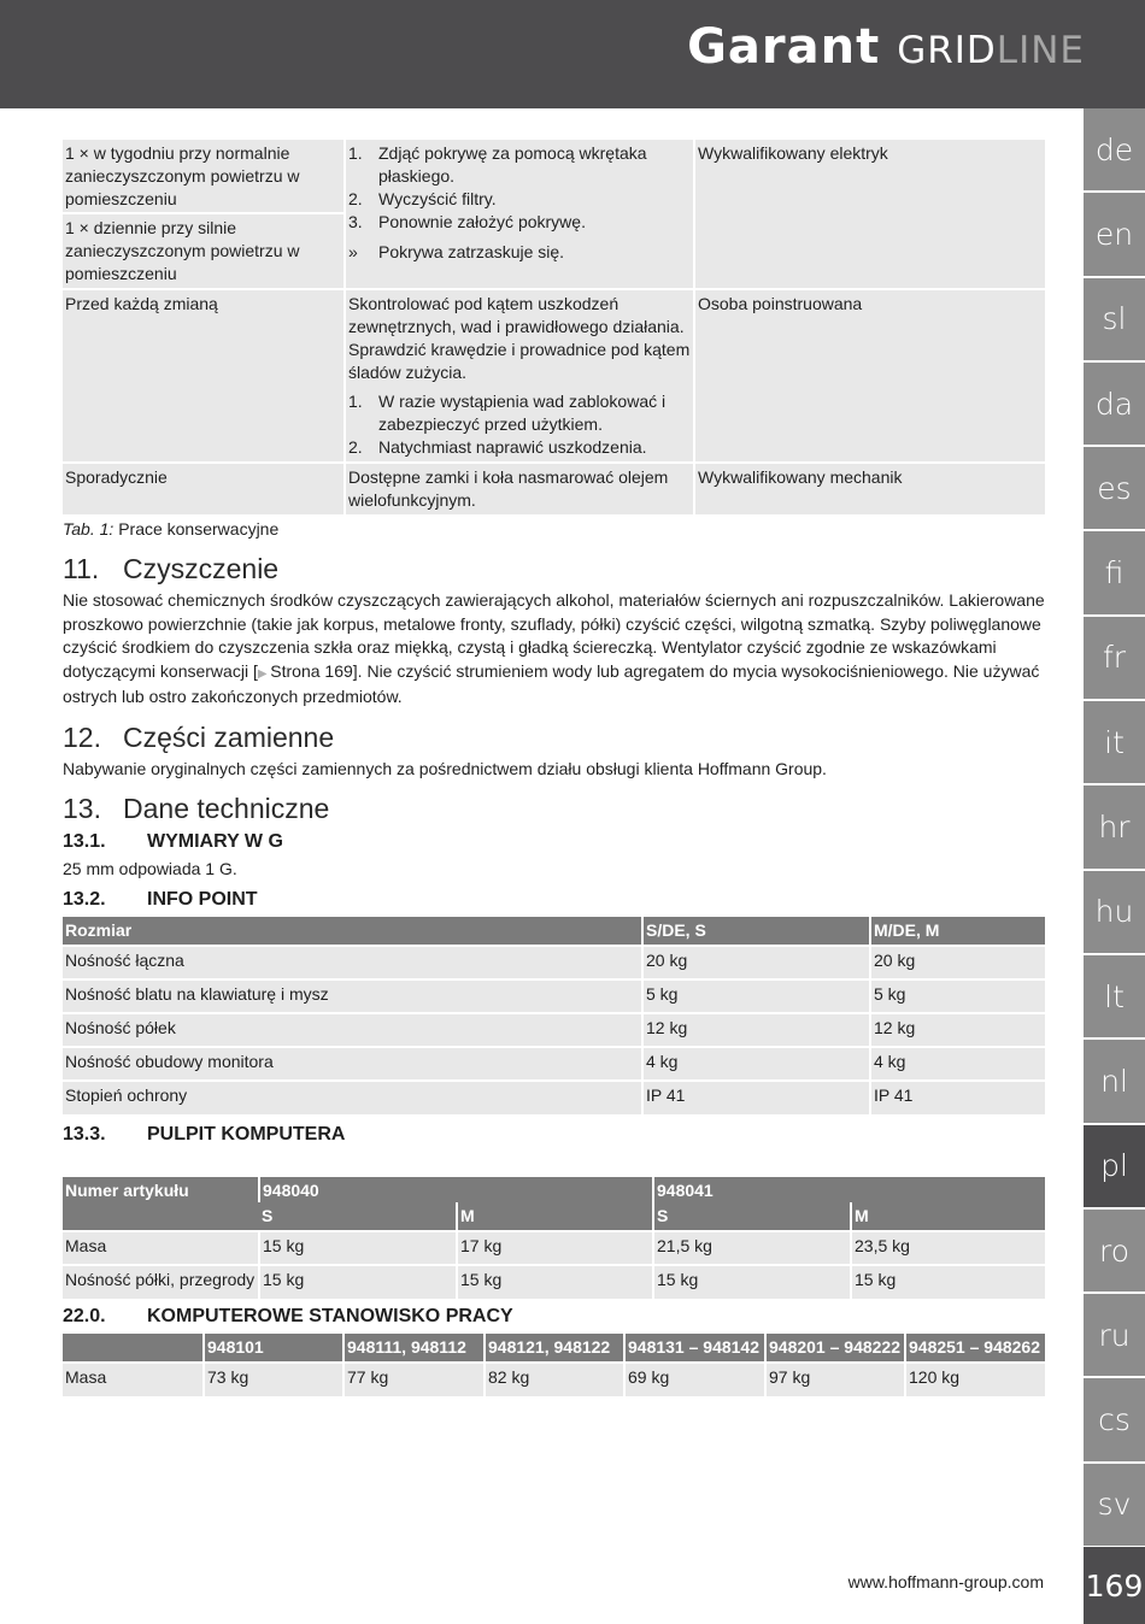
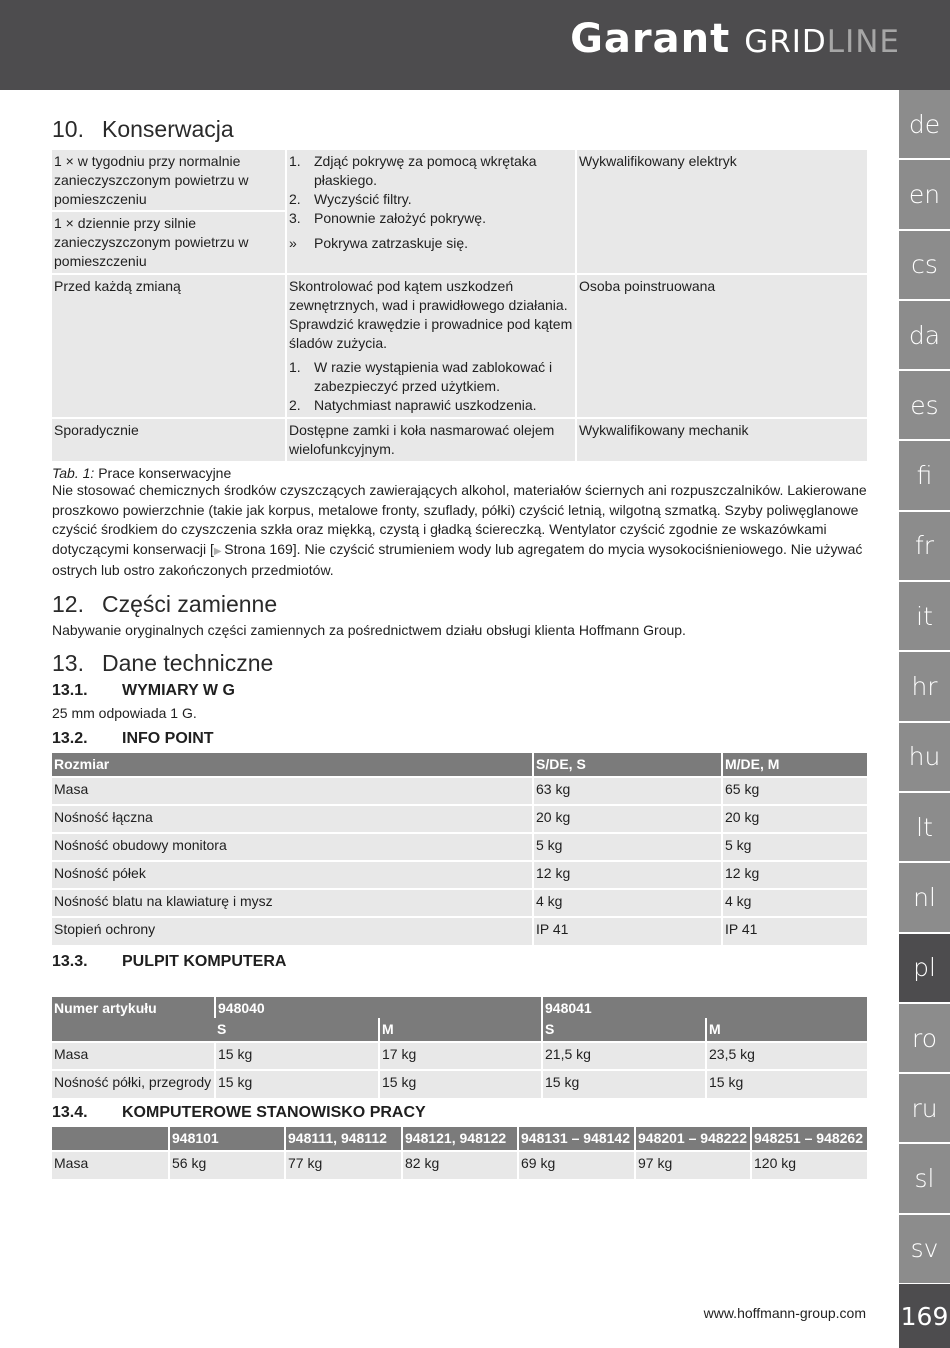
  Garant
  GRID
  LINE
  de
  en
- sl
+ cs
  da
  es
  fi
  fr
  it
  hr
  hu
  lt
  nl
  pl
  ro
  ru
- cs
+ sl
  sv
  169
+ 10.
+ Konserwacja
  1 × w tygodniu przy normalnie zanieczyszczonym powietrzu w pomieszczeniu 1 × dziennie przy silnie zanieczyszczonym powietrzu w pomieszczeniu	1. Zdjąć pokrywę za pomocą wkrętaka płaskiego.2. Wyczyścić filtry.3. Ponownie założyć pokrywę.» Pokrywa zatrzaskuje się.	Wykwalifikowany elektryk
  Przed każdą zmianą	Skontrolować pod kątem uszkodzeń zewnętrznych, wad i prawidłowego działania. Sprawdzić krawędzie i prowadnice pod kątem śladów zużycia. 1. W razie wystąpienia wad zablokować i zabezpieczyć przed użytkiem.2. Natychmiast naprawić uszkodzenia.	Osoba poinstruowana
  Sporadycznie	Dostępne zamki i koła nasmarować olejem wielofunkcyjnym.	Wykwalifikowany mechanik
  Tab. 1: Prace konserwacyjne
- 11.
- Czyszczenie
- Nie stosować chemicznych środków czyszczących zawierających alkohol, materiałów ściernych ani rozpuszczalników. Lakierowane proszkowo powierzchnie (takie jak korpus, metalowe fronty, szuflady, półki) czyścić części, wilgotną szmatką. Szyby poliwęglanowe czyścić środkiem do czyszczenia szkła oraz miękką, czystą i gładką ściereczką. Wentylator czyścić zgodnie ze wskazówkami dotyczącymi konserwacji [▶ Strona 169]. Nie czyścić strumieniem wody lub agregatem do mycia wysokociśnieniowego. Nie używać ostrych lub ostro zakończonych przedmiotów.
+ Nie stosować chemicznych środków czyszczących zawierających alkohol, materiałów ściernych ani rozpuszczalników. Lakierowane proszkowo powierzchnie (takie jak korpus, metalowe fronty, szuflady, półki) czyścić letnią, wilgotną szmatką. Szyby poliwęglanowe czyścić środkiem do czyszczenia szkła oraz miękką, czystą i gładką ściereczką. Wentylator czyścić zgodnie ze wskazówkami dotyczącymi konserwacji [▶ Strona 169]. Nie czyścić strumieniem wody lub agregatem do mycia wysokociśnieniowego. Nie używać ostrych lub ostro zakończonych przedmiotów.
  12.
  Części zamienne
  Nabywanie oryginalnych części zamiennych za pośrednictwem działu obsługi klienta Hoffmann Group.
  13.
  Dane techniczne
  13.1.
  WYMIARY W G
  25 mm odpowiada 1 G.
  13.2.
  INFO POINT
  Rozmiar	S/DE, S	M/DE, M
+ Masa	63 kg	65 kg
  Nośność łączna	20 kg	20 kg
- Nośność blatu na klawiaturę i mysz	5 kg	5 kg
+ Nośność obudowy monitora	5 kg	5 kg
  Nośność półek	12 kg	12 kg
- Nośność obudowy monitora	4 kg	4 kg
+ Nośność blatu na klawiaturę i mysz	4 kg	4 kg
  Stopień ochrony	IP 41	IP 41
  13.3.
  PULPIT KOMPUTERA
  Numer artykułu	948040	948041
  S	M	S	M
  Masa	15 kg	17 kg	21,5 kg	23,5 kg
  Nośność półki, przegrody	15 kg	15 kg	15 kg	15 kg
- 22.0.
+ 13.4.
  KOMPUTEROWE STANOWISKO PRACY
  	948101	948111, 948112	948121, 948122	948131 – 948142	948201 – 948222	948251 – 948262
- Masa	73 kg	77 kg	82 kg	69 kg	97 kg	120 kg
+ Masa	56 kg	77 kg	82 kg	69 kg	97 kg	120 kg
  www.hoffmann-group.com
